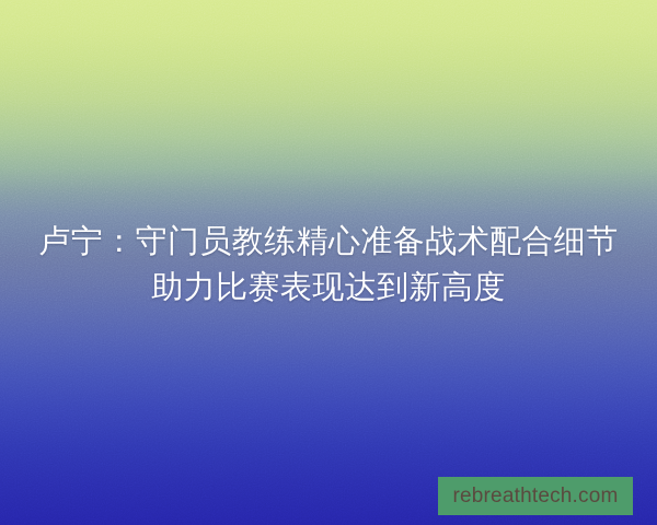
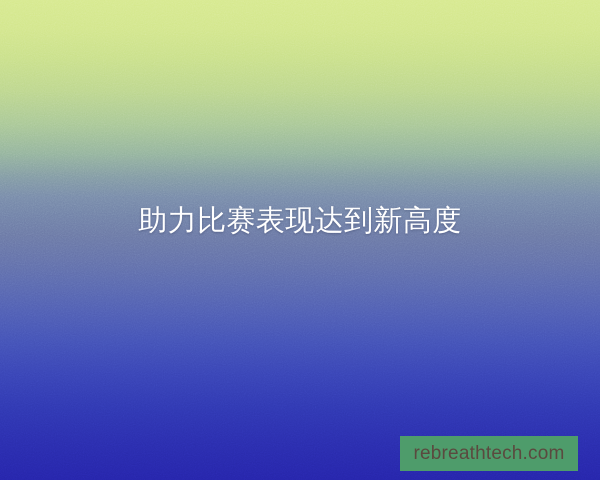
- 卢宁：守门员教练精心准备战术配合细节
  助力比赛表现达到新高度
  rebreathtech.com
